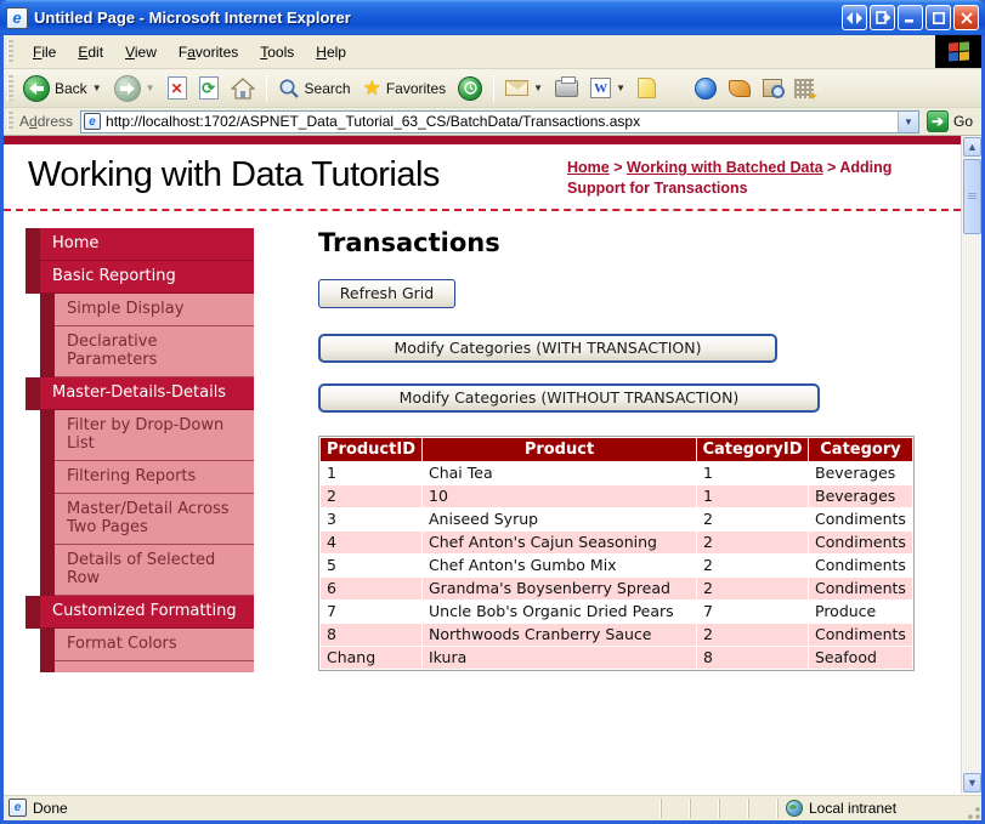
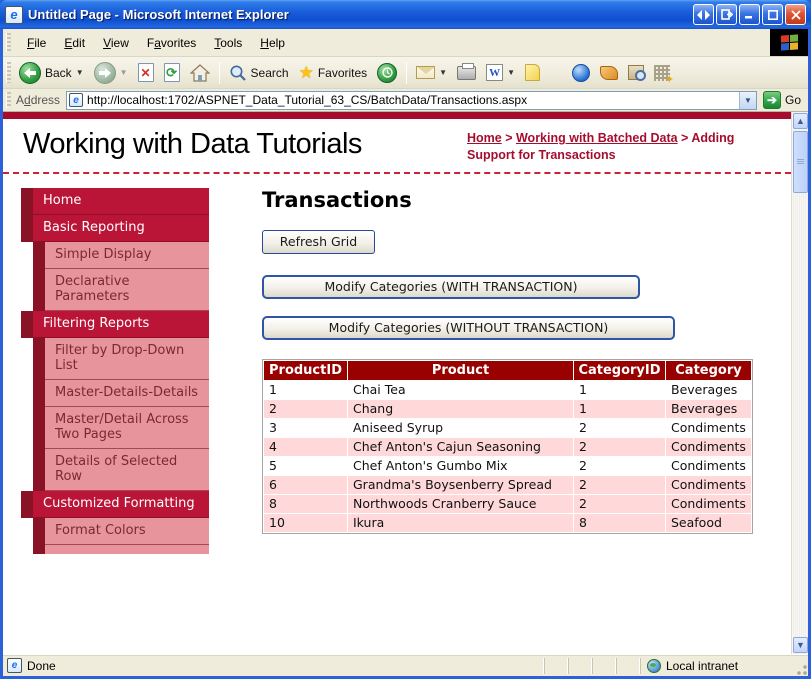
  e
  Untitled Page - Microsoft Internet Explorer
  File
  Edit
  View
  Favorites
  Tools
  Help
  Back
  ▼
  ▼
  ✕
  ⟳
  Search
  ★
  Favorites
  ▼
  W
  ▼
  Address
  e
  http://localhost:1702/ASPNET_Data_Tutorial_63_CS/BatchData/Transactions.aspx
  ▼
  ➔
  Go
  Working with Data Tutorials
  Home > Working with Batched Data > Adding Support for Transactions
  Home
  Basic Reporting
  Simple Display
  Declarative Parameters
- Master-Details-Details
+ Filtering Reports
  Filter by Drop-Down List
- Filtering Reports
+ Master-Details-Details
  Master/Detail Across Two Pages
  Details of Selected Row
  Customized Formatting
  Format Colors
  Transactions
  Refresh Grid
  Modify Categories (WITH TRANSACTION)
  Modify Categories (WITHOUT TRANSACTION)
  ProductID	Product	CategoryID	Category
  1	Chai Tea	1	Beverages
- 2	10	1	Beverages
+ 2	Chang	1	Beverages
  3	Aniseed Syrup	2	Condiments
  4	Chef Anton's Cajun Seasoning	2	Condiments
  5	Chef Anton's Gumbo Mix	2	Condiments
  6	Grandma's Boysenberry Spread	2	Condiments
- 7	Uncle Bob's Organic Dried Pears	7	Produce
  8	Northwoods Cranberry Sauce	2	Condiments
- Chang	Ikura	8	Seafood
+ 10	Ikura	8	Seafood
  ▲
  ▼
  e
  Done
  Local intranet
